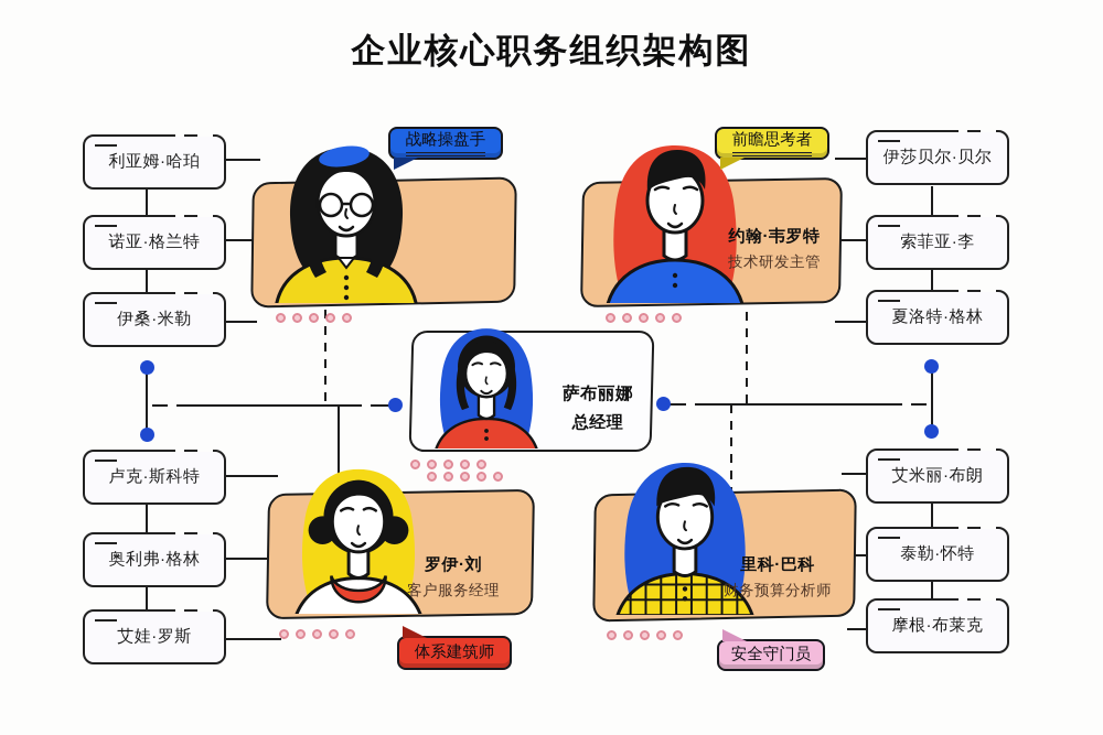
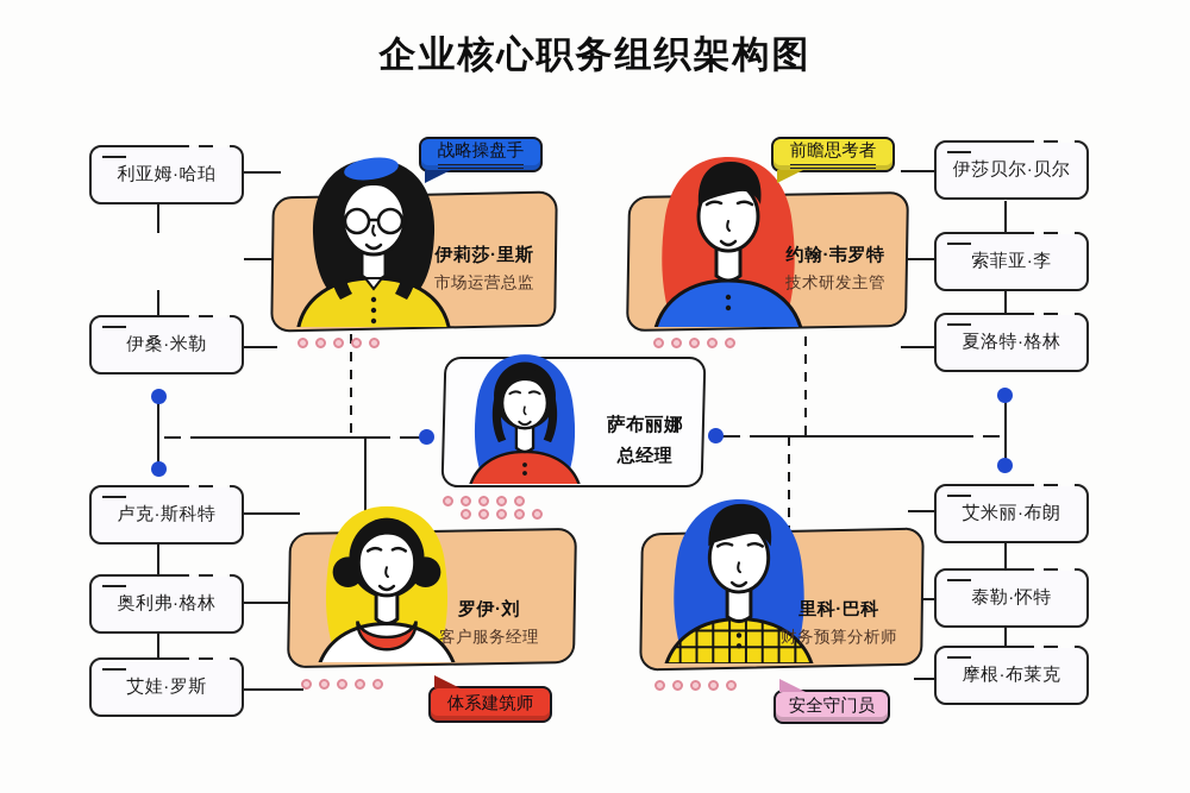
  企业核心职务组织架构图
  利亚姆·哈珀
- 诺亚·格兰特
  伊桑·米勒
  卢克·斯科特
  奥利弗·格林
  艾娃·罗斯
  伊莎贝尔·贝尔
  索菲亚·李
  夏洛特·格林
  艾米丽·布朗
  泰勒·怀特
  摩根·布莱克
+ 伊莉莎·里斯
+ 市场运营总监
  约翰·韦罗特
  技术研发主管
  萨布丽娜
  总经理
  罗伊·刘
  客户服务经理
  里科·巴科
  财务预算分析师
  战略操盘手
  前瞻思考者
  体系建筑师
  安全守门员
